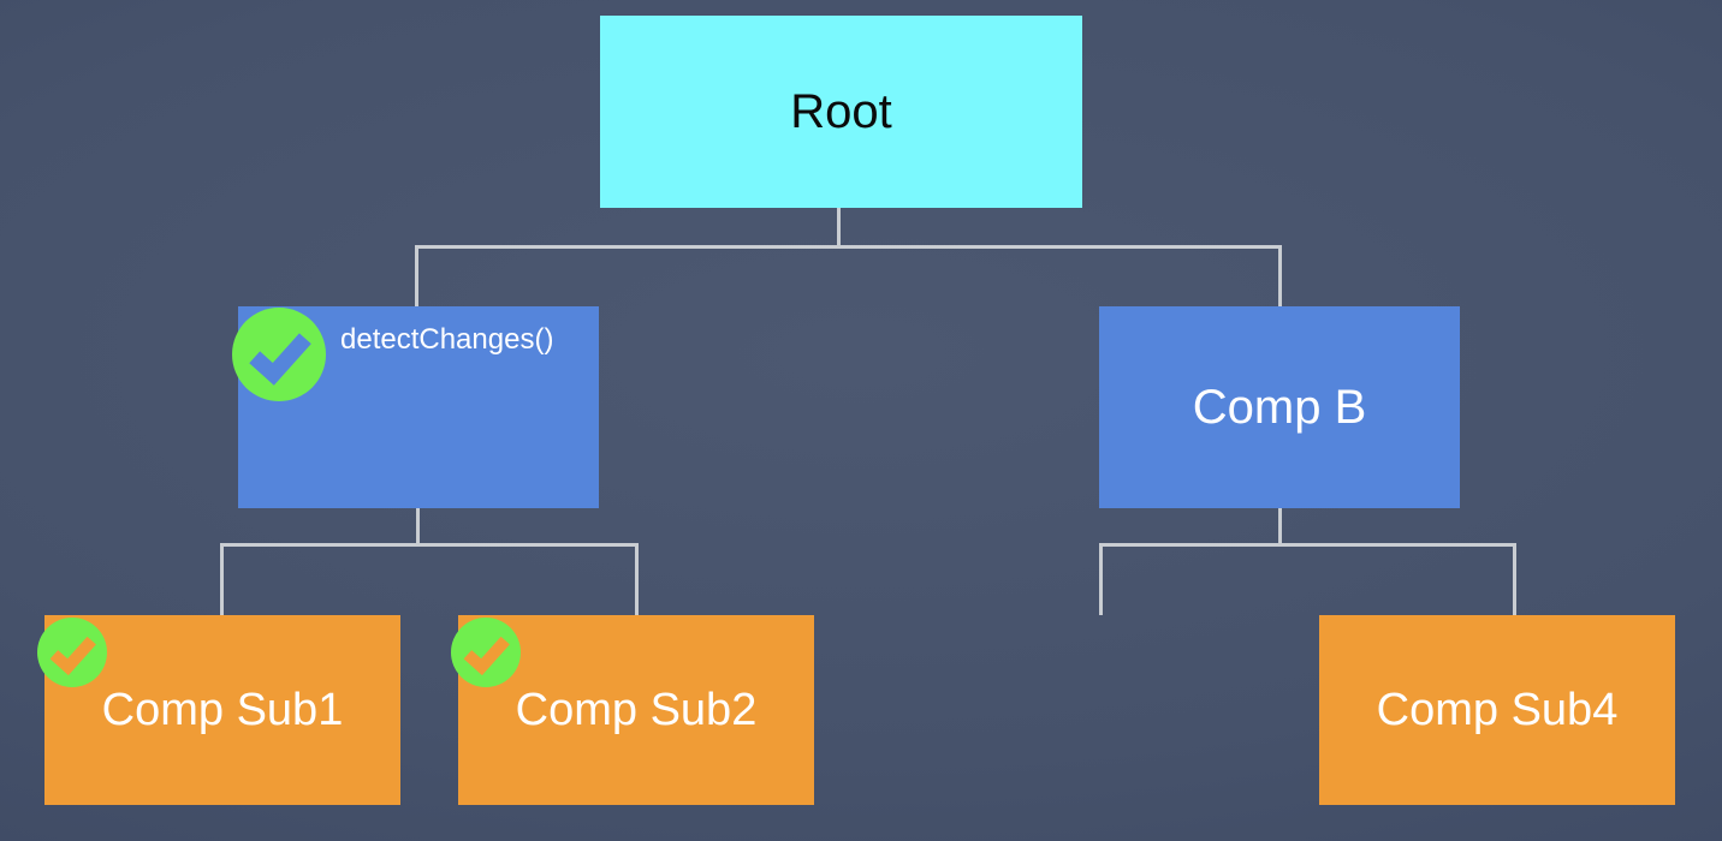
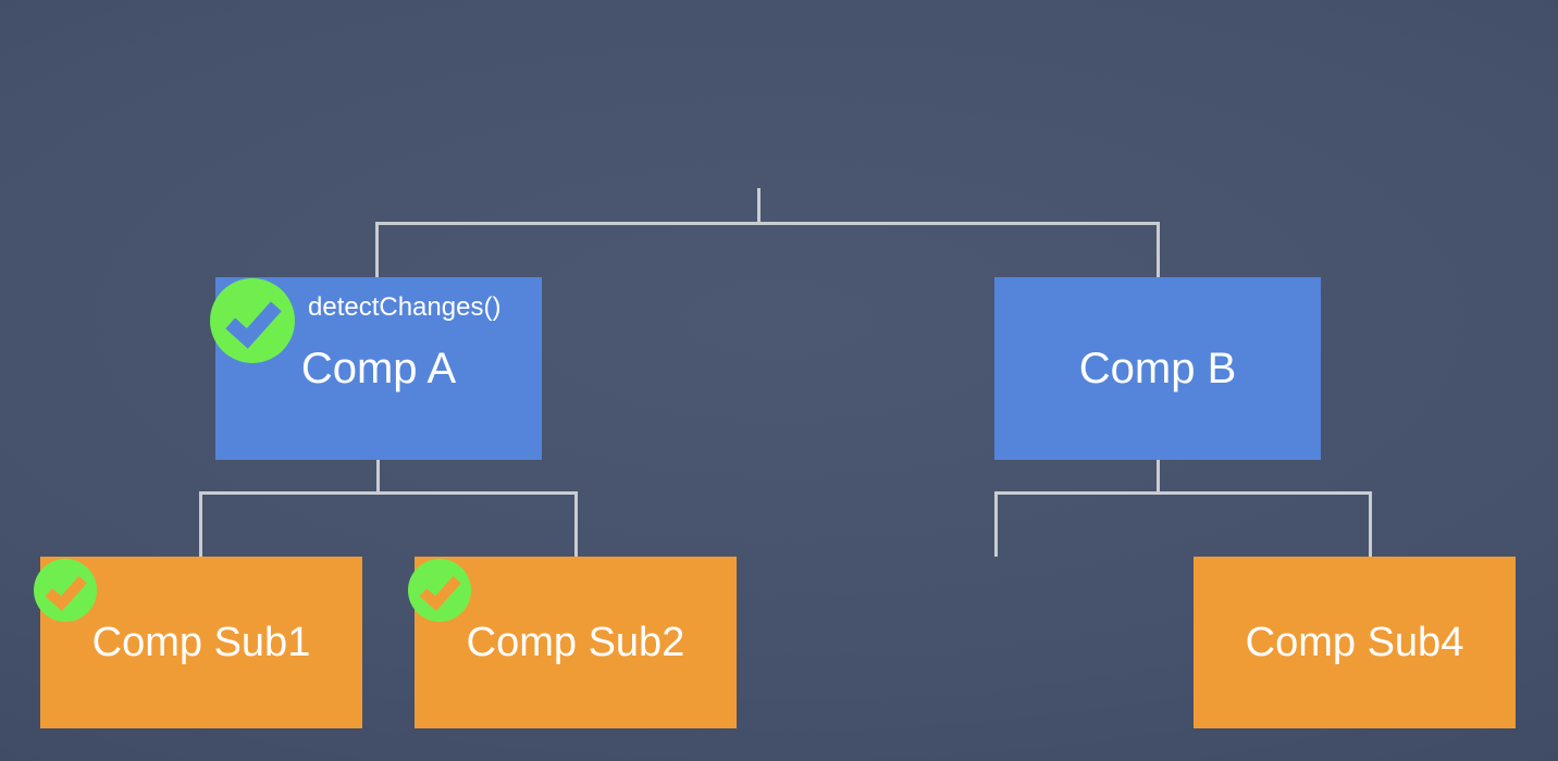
- Root
  detectChanges()
+ Comp A
  Comp B
  Comp Sub1
  Comp Sub2
  Comp Sub4
